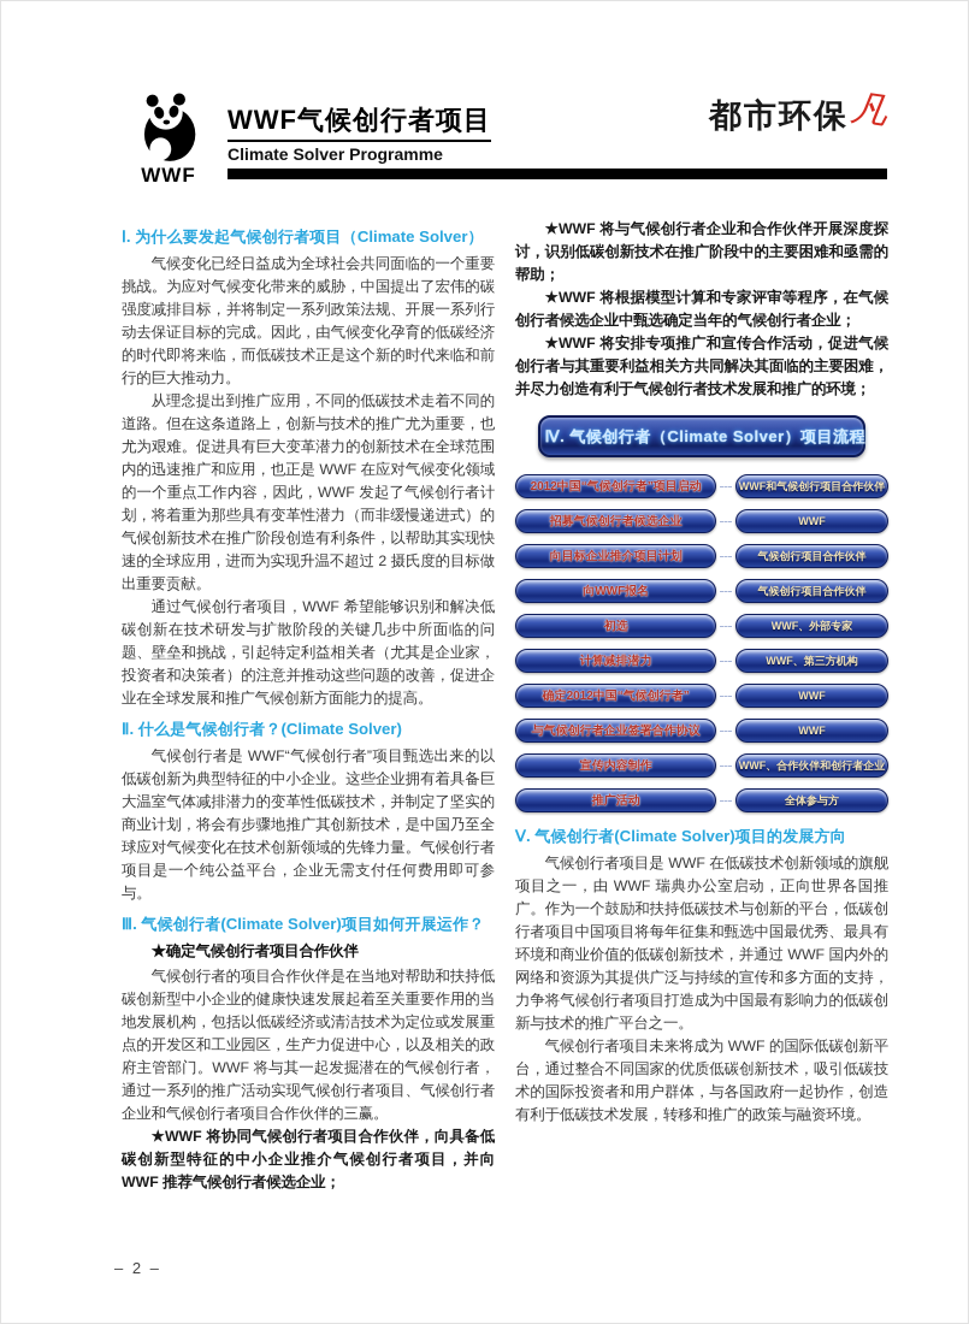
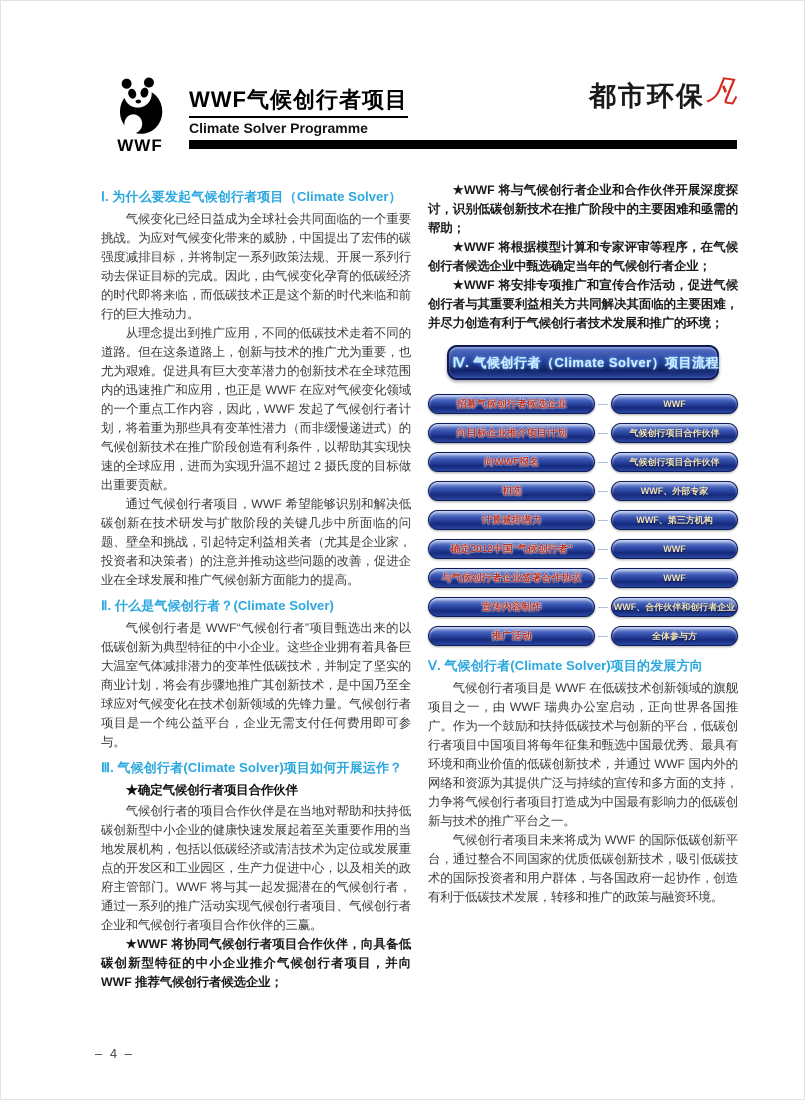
  WWF
  WWF气候创行者项目
  Climate Solver Programme
  都市环保
  Ⅰ. 为什么要发起气候创行者项目（Climate Solver）
  气候变化已经日益成为全球社会共同面临的一个重要挑战。为应对气候变化带来的威胁，中国提出了宏伟的碳强度减排目标，并将制定一系列政策法规、开展一系列行动去保证目标的完成。因此，由气候变化孕育的低碳经济的时代即将来临，而低碳技术正是这个新的时代来临和前行的巨大推动力。
  从理念提出到推广应用，不同的低碳技术走着不同的道路。但在这条道路上，创新与技术的推广尤为重要，也尤为艰难。促进具有巨大变革潜力的创新技术在全球范围内的迅速推广和应用，也正是 WWF 在应对气候变化领域的一个重点工作内容，因此，WWF 发起了气候创行者计划，将着重为那些具有变革性潜力（而非缓慢递进式）的气候创新技术在推广阶段创造有利条件，以帮助其实现快速的全球应用，进而为实现升温不超过 2 摄氏度的目标做出重要贡献。
  通过气候创行者项目，WWF 希望能够识别和解决低碳创新在技术研发与扩散阶段的关键几步中所面临的问题、壁垒和挑战，引起特定利益相关者（尤其是企业家，投资者和决策者）的注意并推动这些问题的改善，促进企业在全球发展和推广气候创新方面能力的提高。
  Ⅱ. 什么是气候创行者？(Climate Solver)
  气候创行者是 WWF“气候创行者”项目甄选出来的以低碳创新为典型特征的中小企业。这些企业拥有着具备巨大温室气体减排潜力的变革性低碳技术，并制定了坚实的商业计划，将会有步骤地推广其创新技术，是中国乃至全球应对气候变化在技术创新领域的先锋力量。气候创行者项目是一个纯公益平台，企业无需支付任何费用即可参与。
  Ⅲ. 气候创行者(Climate Solver)项目如何开展运作？
  ★确定气候创行者项目合作伙伴
  气候创行者的项目合作伙伴是在当地对帮助和扶持低碳创新型中小企业的健康快速发展起着至关重要作用的当地发展机构，包括以低碳经济或清洁技术为定位或发展重点的开发区和工业园区，生产力促进中心，以及相关的政府主管部门。WWF 将与其一起发掘潜在的气候创行者，通过一系列的推广活动实现气候创行者项目、气候创行者企业和气候创行者项目合作伙伴的三赢。
  ★WWF 将协同气候创行者项目合作伙伴，向具备低碳创新型特征的中小企业推介气候创行者项目，并向 WWF 推荐气候创行者候选企业；
  ★WWF 将与气候创行者企业和合作伙伴开展深度探讨，识别低碳创新技术在推广阶段中的主要困难和亟需的帮助；
  ★WWF 将根据模型计算和专家评审等程序，在气候创行者候选企业中甄选确定当年的气候创行者企业；
  ★WWF 将安排专项推广和宣传合作活动，促进气候创行者与其重要利益相关方共同解决其面临的主要困难，并尽力创造有利于气候创行者技术发展和推广的环境；
  Ⅳ. 气候创行者（Climate Solver）项目流程
- 2012中国“气候创行者”项目启动
- WWF和气候创行项目合作伙伴
  招募气候创行者候选企业
  WWF
  向目标企业推介项目计划
  气候创行项目合作伙伴
  向WWF报名
  气候创行项目合作伙伴
  初选
  WWF、外部专家
  计算减排潜力
  WWF、第三方机构
  确定2012中国“气候创行者”
  WWF
  与气候创行者企业签署合作协议
  WWF
  宣传内容制作
  WWF、合作伙伴和创行者企业
  推广活动
  全体参与方
  Ⅴ. 气候创行者(Climate Solver)项目的发展方向
  气候创行者项目是 WWF 在低碳技术创新领域的旗舰项目之一，由 WWF 瑞典办公室启动，正向世界各国推广。作为一个鼓励和扶持低碳技术与创新的平台，低碳创行者项目中国项目将每年征集和甄选中国最优秀、最具有环境和商业价值的低碳创新技术，并通过 WWF 国内外的网络和资源为其提供广泛与持续的宣传和多方面的支持，力争将气候创行者项目打造成为中国最有影响力的低碳创新与技术的推广平台之一。
  气候创行者项目未来将成为 WWF 的国际低碳创新平台，通过整合不同国家的优质低碳创新技术，吸引低碳技术的国际投资者和用户群体，与各国政府一起协作，创造有利于低碳技术发展，转移和推广的政策与融资环境。
- – 2 –
+ – 4 –
